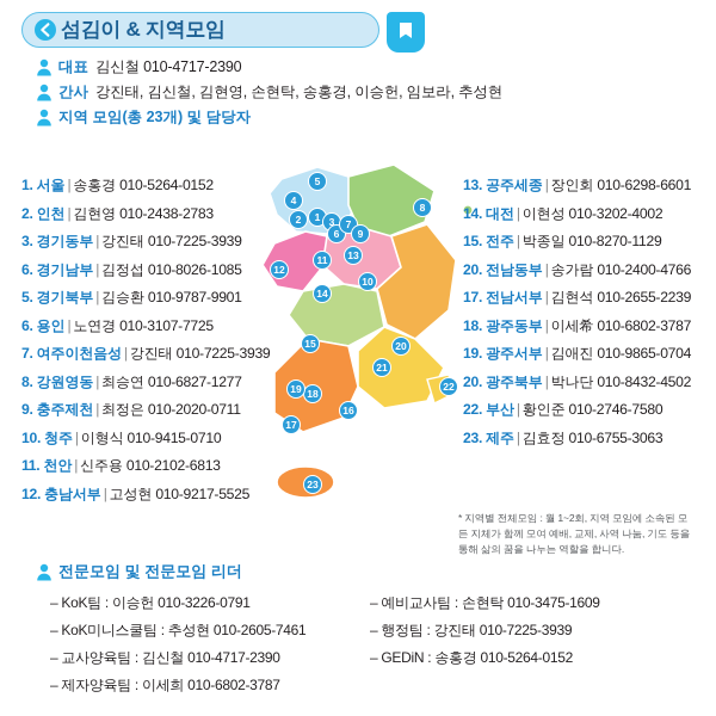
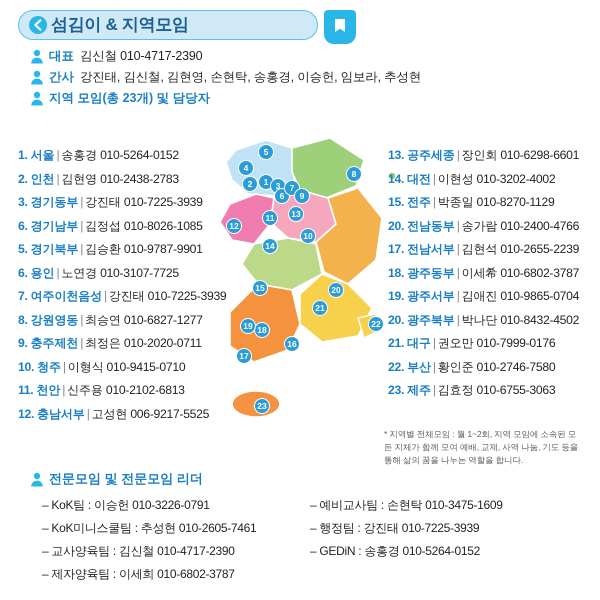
  섬김이 & 지역모임
  대표
  김신철 010-4717-2390
  간사
  강진태, 김신철, 김현영, 손현탁, 송홍경, 이승헌, 임보라, 추성현
  지역 모임(총 23개) 및 담당자
  1
  2
  3
  4
  5
  6
  7
  8
  9
  10
  11
  12
  13
  14
  15
  16
  17
  18
  19
  20
  21
  22
  23
  1. 서울 | 송홍경 010-5264-0152
  2. 인천 | 김현영 010-2438-2783
  3. 경기동부 | 강진태 010-7225-3939
  6. 경기남부 | 김정섭 010-8026-1085
  5. 경기북부 | 김승환 010-9787-9901
  6. 용인 | 노연경 010-3107-7725
  7. 여주이천음성 | 강진태 010-7225-3939
  8. 강원영동 | 최승연 010-6827-1277
  9. 충주제천 | 최정은 010-2020-0711
  10. 청주 | 이형식 010-9415-0710
  11. 천안 | 신주용 010-2102-6813
- 12. 충남서부 | 고성현 010-9217-5525
+ 12. 충남서부 | 고성현 006-9217-5525
  13. 공주세종 | 장인회 010-6298-6601
  14. 대전 | 이현성 010-3202-4002
  15. 전주 | 박종일 010-8270-1129
  20. 전남동부 | 송가람 010-2400-4766
  17. 전남서부 | 김현석 010-2655-2239
  18. 광주동부 | 이세希 010-6802-3787
  19. 광주서부 | 김애진 010-9865-0704
  20. 광주북부 | 박나단 010-8432-4502
+ 21. 대구 | 권오만 010-7999-0176
  22. 부산 | 황인준 010-2746-7580
  23. 제주 | 김효정 010-6755-3063
  * 지역별 전체모임 : 월 1~2회, 지역 모임에 소속된 모든 지체가 함께 모여 예배, 교제, 사역 나눔, 기도 등을 통해 삶의 꿈을 나누는 역할을 합니다.
  전문모임 및 전문모임 리더
  – KoK팀 : 이승헌 010-3226-0791
  – KoK미니스쿨팀 : 추성현 010-2605-7461
  – 교사양육팀 : 김신철 010-4717-2390
  – 제자양육팀 : 이세희 010-6802-3787
  – 예비교사팀 : 손현탁 010-3475-1609
  – 행정팀 : 강진태 010-7225-3939
  – GEDiN : 송홍경 010-5264-0152
